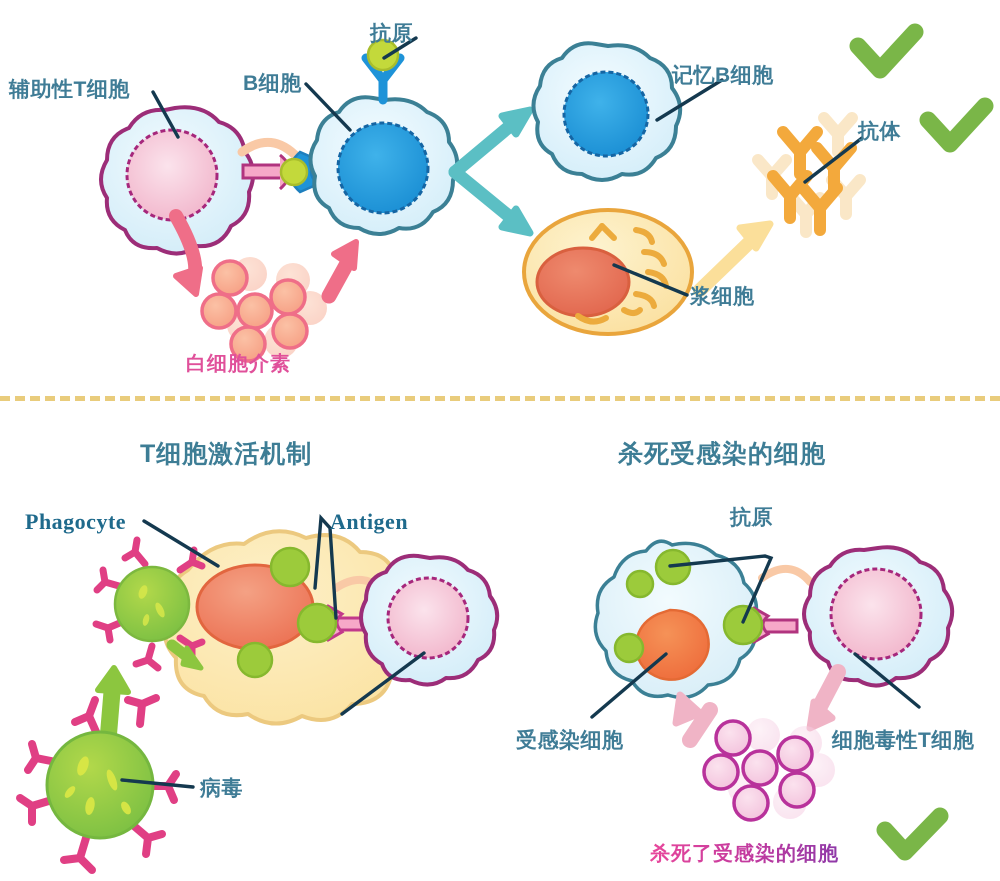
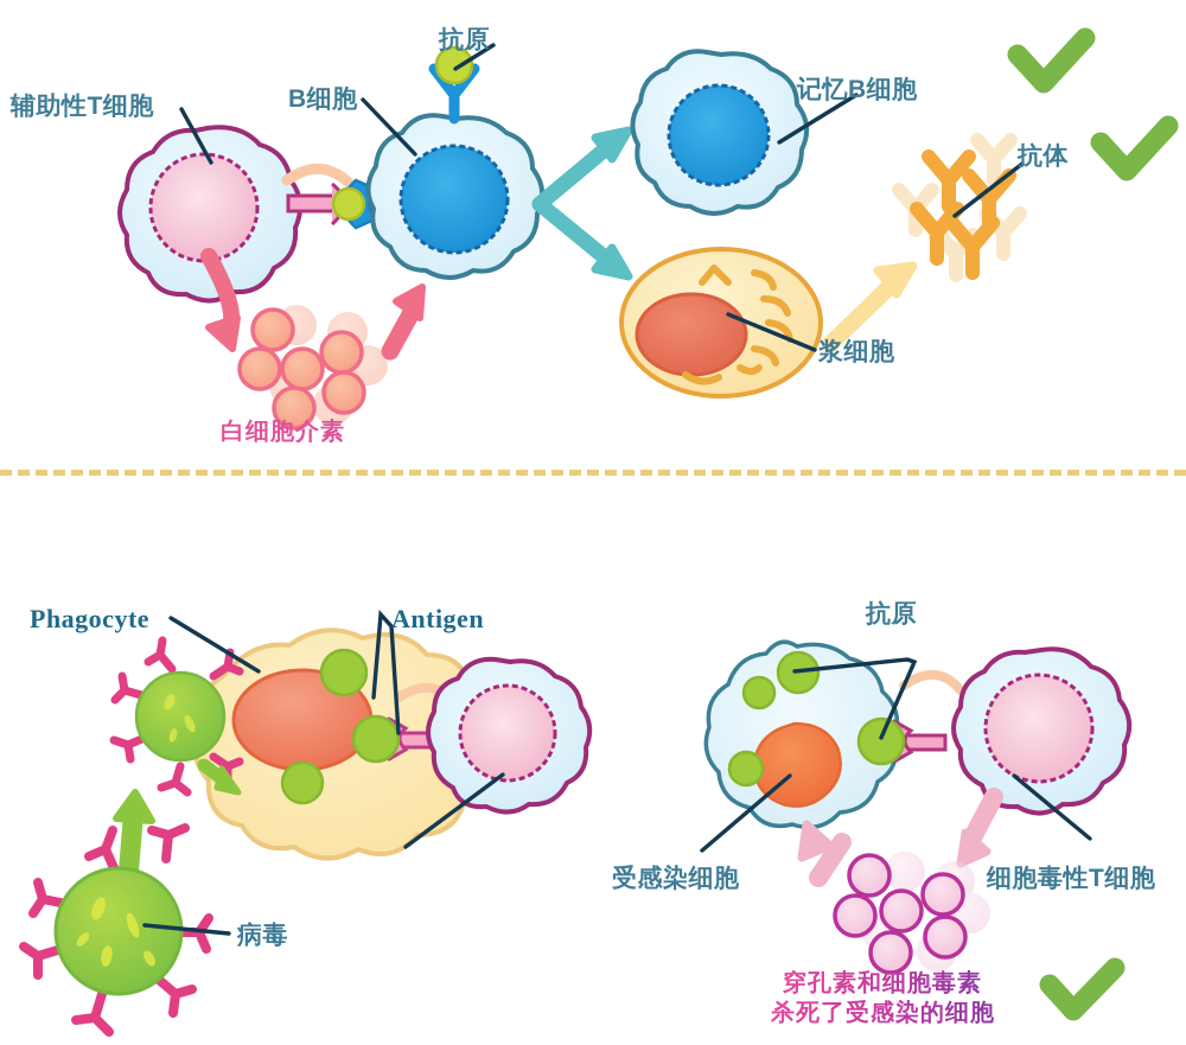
  辅助性T细胞
  B细胞
  抗原
  记忆B细胞
  抗体
  浆细胞
  白细胞介素
- T细胞激活机制
- 杀死受感染的细胞
  Phagocyte
  Antigen
  病毒
  抗原
  受感染细胞
  细胞毒性T细胞
+ 穿孔素和细胞毒素
  杀死了受感染的细胞
